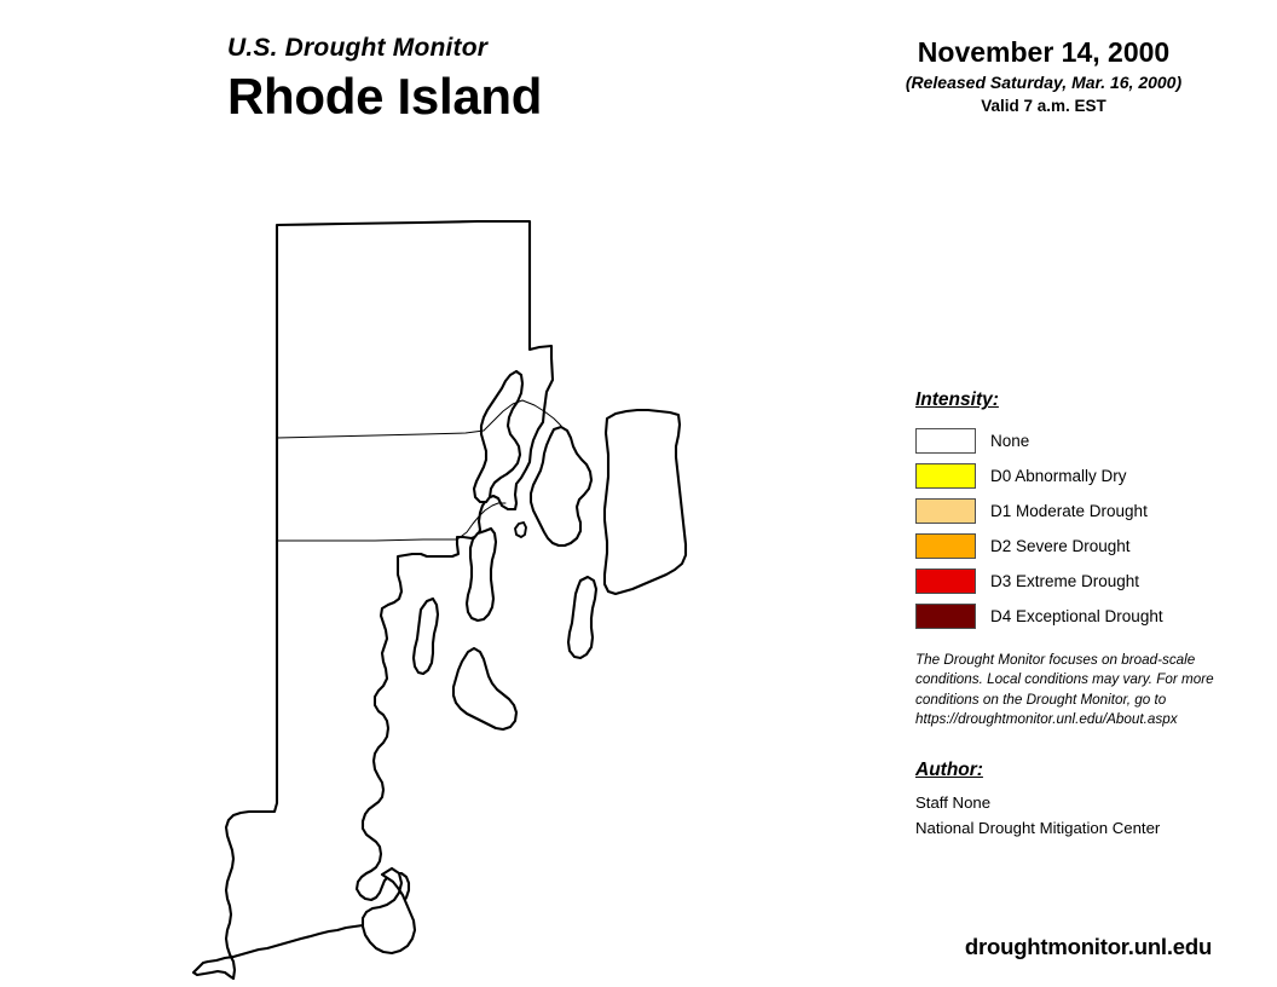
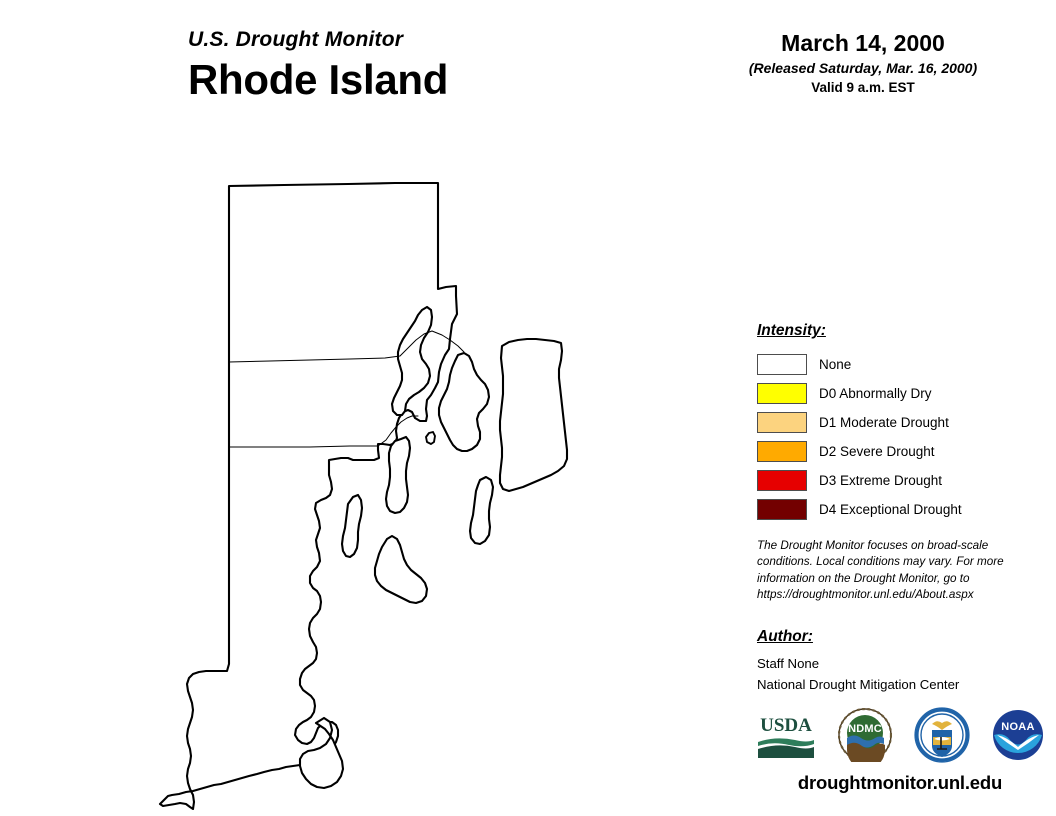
  U.S. Drought Monitor
  Rhode Island
- November 14, 2000
+ March 14, 2000
  (Released Saturday, Mar. 16, 2000)
- Valid 7 a.m. EST
+ Valid 9 a.m. EST
  Intensity:
  None
  D0 Abnormally Dry
  D1 Moderate Drought
  D2 Severe Drought
  D3 Extreme Drought
  D4 Exceptional Drought
- The Drought Monitor focuses on broad-scale conditions. Local conditions may vary. For more conditions on the Drought Monitor, go to https://droughtmonitor.unl.edu/About.aspx
+ The Drought Monitor focuses on broad-scale conditions. Local conditions may vary. For more information on the Drought Monitor, go to https://droughtmonitor.unl.edu/About.aspx
  Author:
  Staff None
  National Drought Mitigation Center
+ USDA
+ NDMC
+ NOAA
  droughtmonitor.unl.edu
